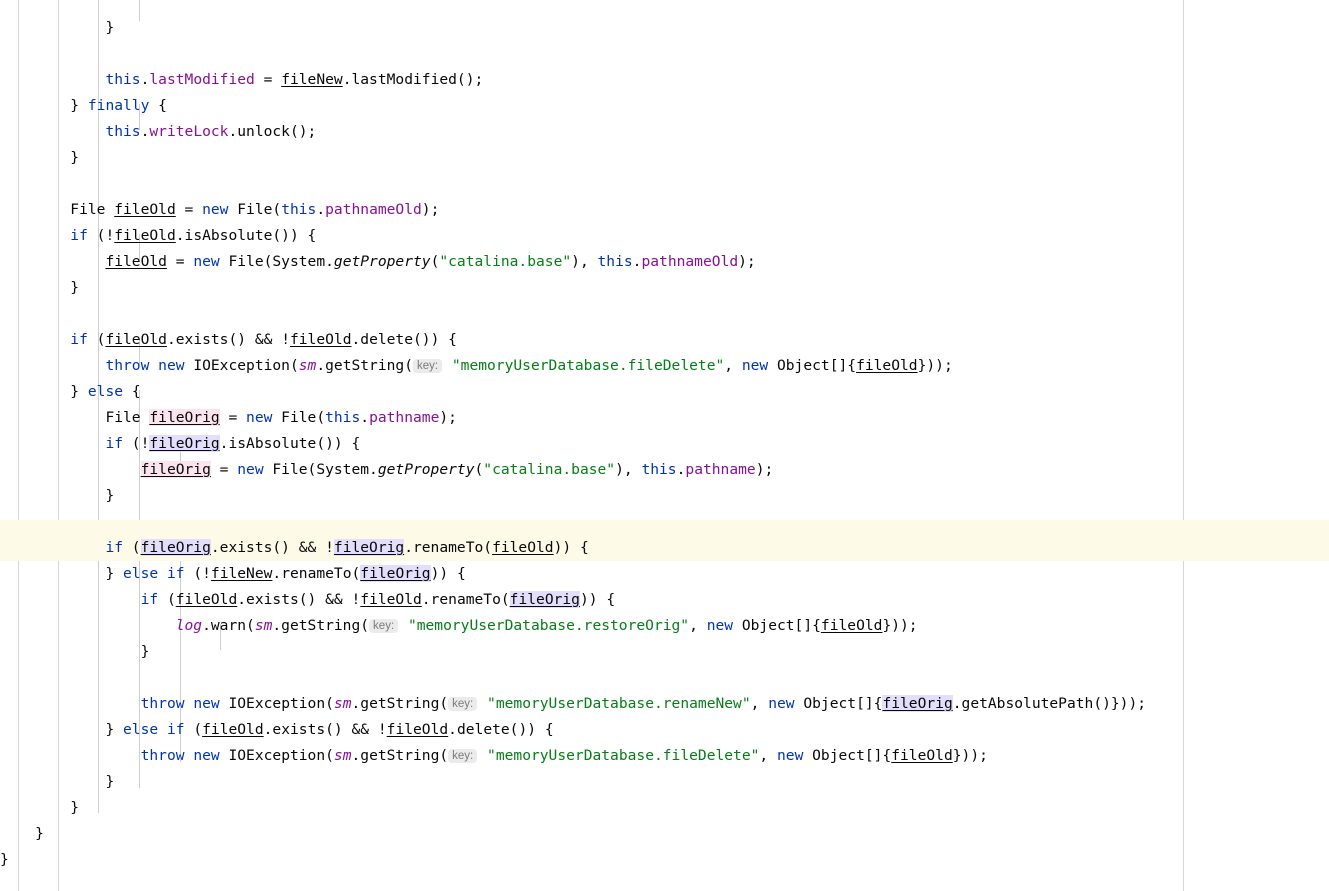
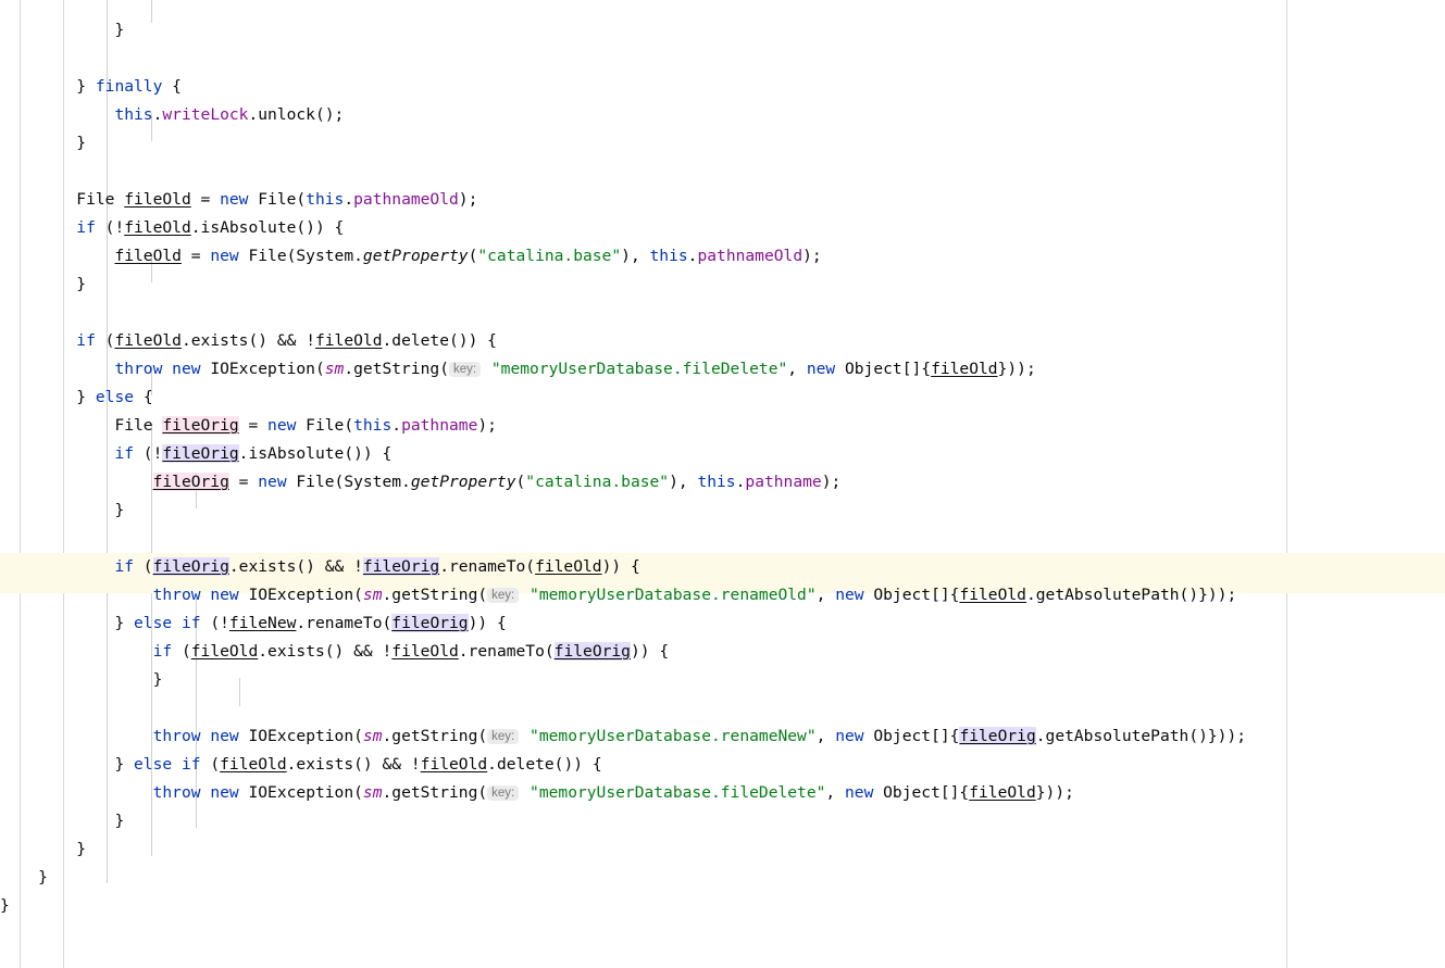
  }
- this.lastModified = fileNew.lastModified();
  } finally {
  this.writeLock.unlock();
  }
  File fileOld = new File(this.pathnameOld);
  if (!fileOld.isAbsolute()) {
  fileOld = new File(System.getProperty("catalina.base"), this.pathnameOld);
  }
  if (fileOld.exists() && !fileOld.delete()) {
  throw new IOException(sm.getString( key: "memoryUserDatabase.fileDelete", new Object[]{fileOld}));
  } else {
  File fileOrig = new File(this.pathname);
  if (!fileOrig.isAbsolute()) {
  fileOrig = new File(System.getProperty("catalina.base"), this.pathname);
  }
  if (fileOrig.exists() && !fileOrig.renameTo(fileOld)) {
+ throw new IOException(sm.getString( key: "memoryUserDatabase.renameOld", new Object[]{fileOld.getAbsolutePath()}));
  } else if (!fileNew.renameTo(fileOrig)) {
  if (fileOld.exists() && !fileOld.renameTo(fileOrig)) {
- log.warn(sm.getString( key: "memoryUserDatabase.restoreOrig", new Object[]{fileOld}));
  }
  throw new IOException(sm.getString( key: "memoryUserDatabase.renameNew", new Object[]{fileOrig.getAbsolutePath()}));
  } else if (fileOld.exists() && !fileOld.delete()) {
  throw new IOException(sm.getString( key: "memoryUserDatabase.fileDelete", new Object[]{fileOld}));
  }
  }
  }
  }
